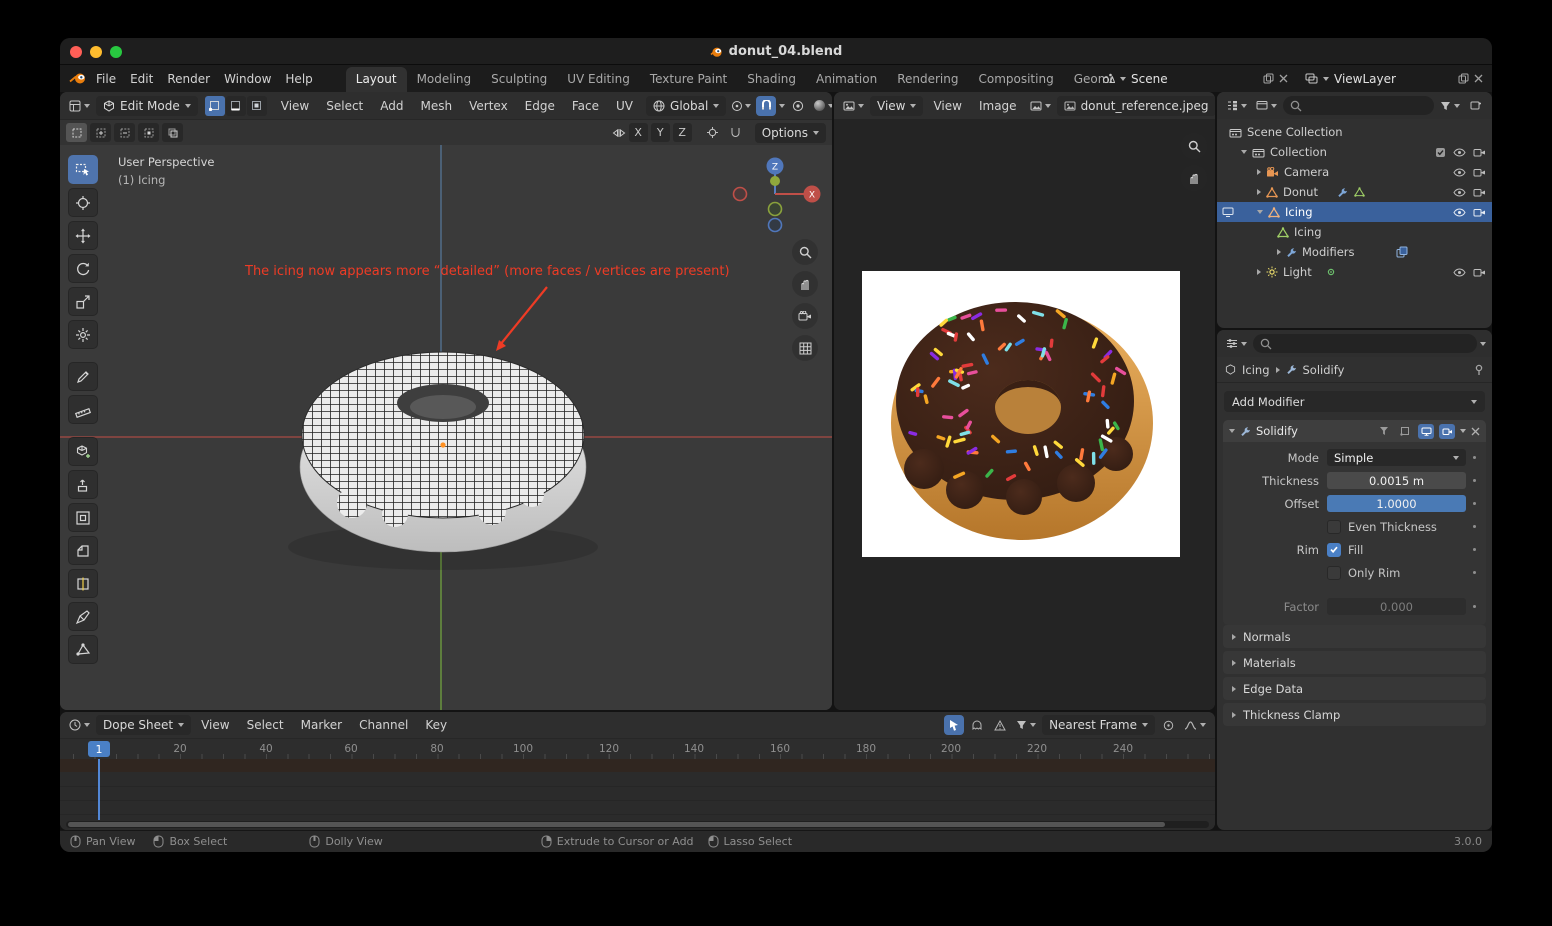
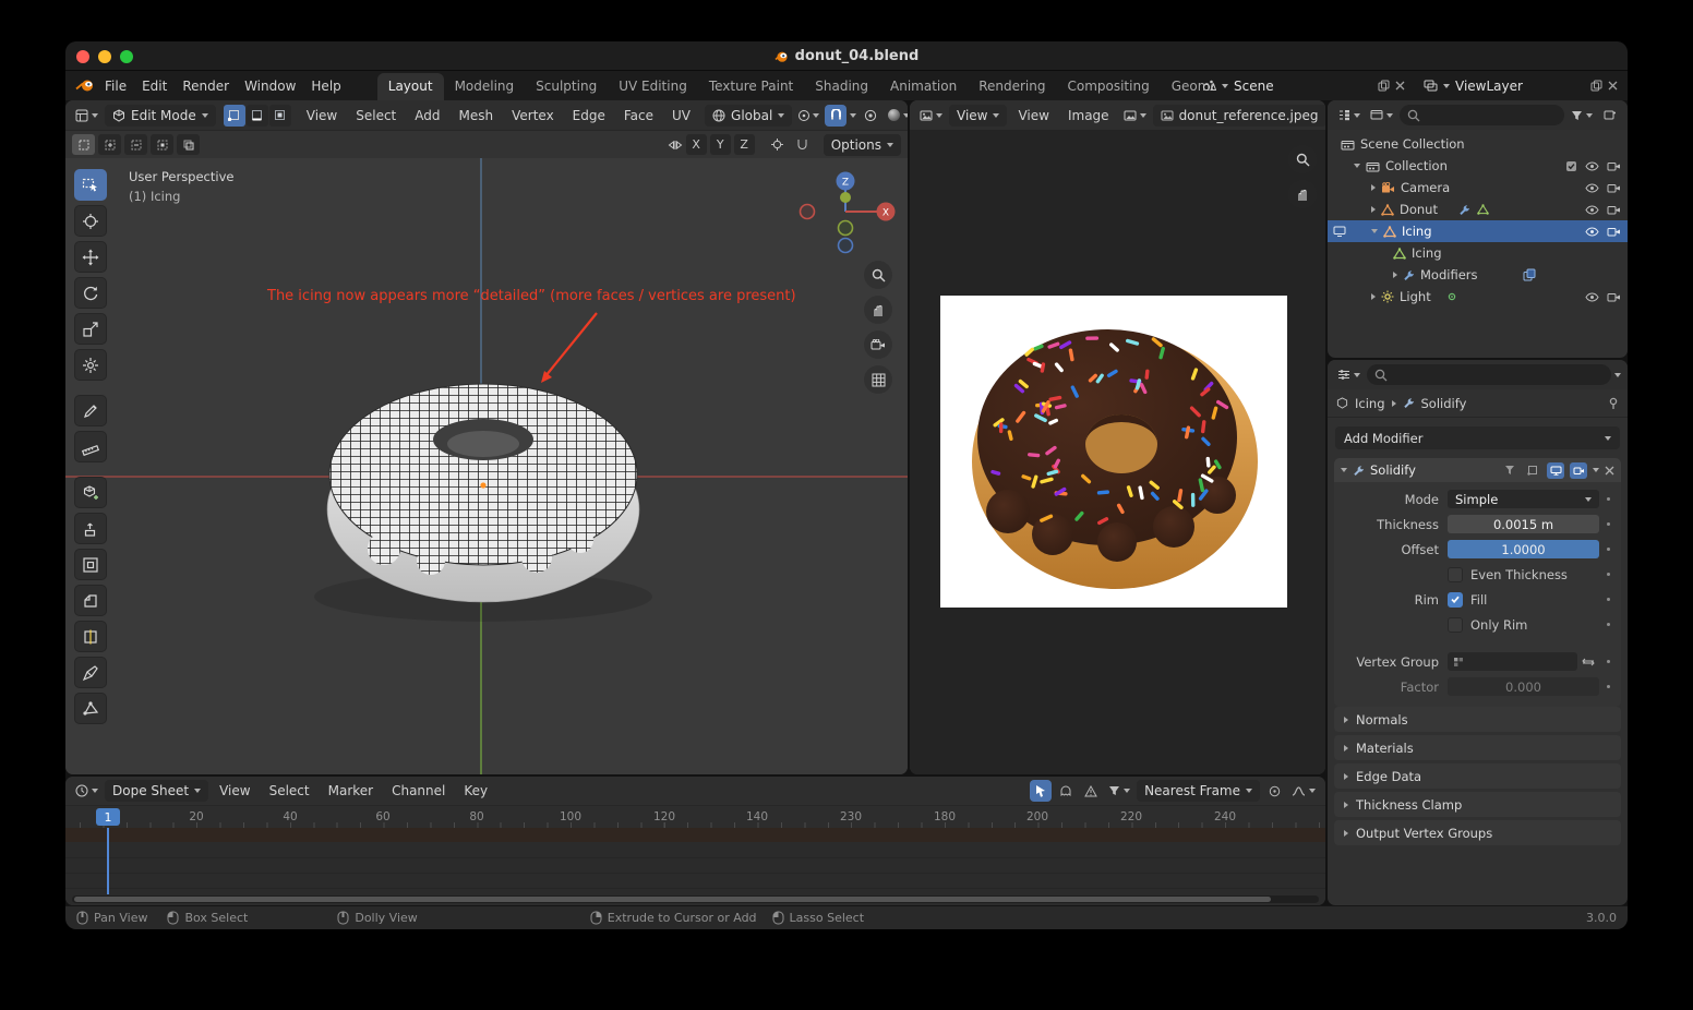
  donut_04.blend
  File
  Edit
  Render
  Window
  Help
  Layout
  Modeling
  Sculpting
  UV Editing
  Texture Paint
  Shading
  Animation
  Rendering
  Compositing
  Scene
  ViewLayer
  Edit Mode
  View
  Select
  Add
  Mesh
  Vertex
  Edge
  Face
  UV
  Global
  X
  Y
  Z
  Options
  User Perspective
  (1) Icing
  The icing now appears more “detailed” (more faces / vertices are present)
  Z
  X
  View
  View
  Image
  donut_reference.jpeg
  Scene Collection
  Collection
  Camera
  Donut
  Icing
  Icing
  Modifiers
  Light
  Icing
  Solidify
  Add Modifier
  Solidify
  Mode
  Simple
  Thickness
  0.0015 m
  Offset
  1.0000
  Even Thickness
  Rim
  Fill
  Only Rim
+ Vertex Group
  Factor
  0.000
  Normals
  Materials
  Edge Data
  Thickness Clamp
+ Output Vertex Groups
  Dope Sheet
  View
  Select
  Marker
  Channel
  Key
  Nearest Frame
  1
  20
  40
  60
  80
  100
  120
  140
- 160
+ 230
  180
  200
  220
  240
  Pan View
  Box Select
  Dolly View
  Extrude to Cursor or Add
  Lasso Select
  3.0.0
